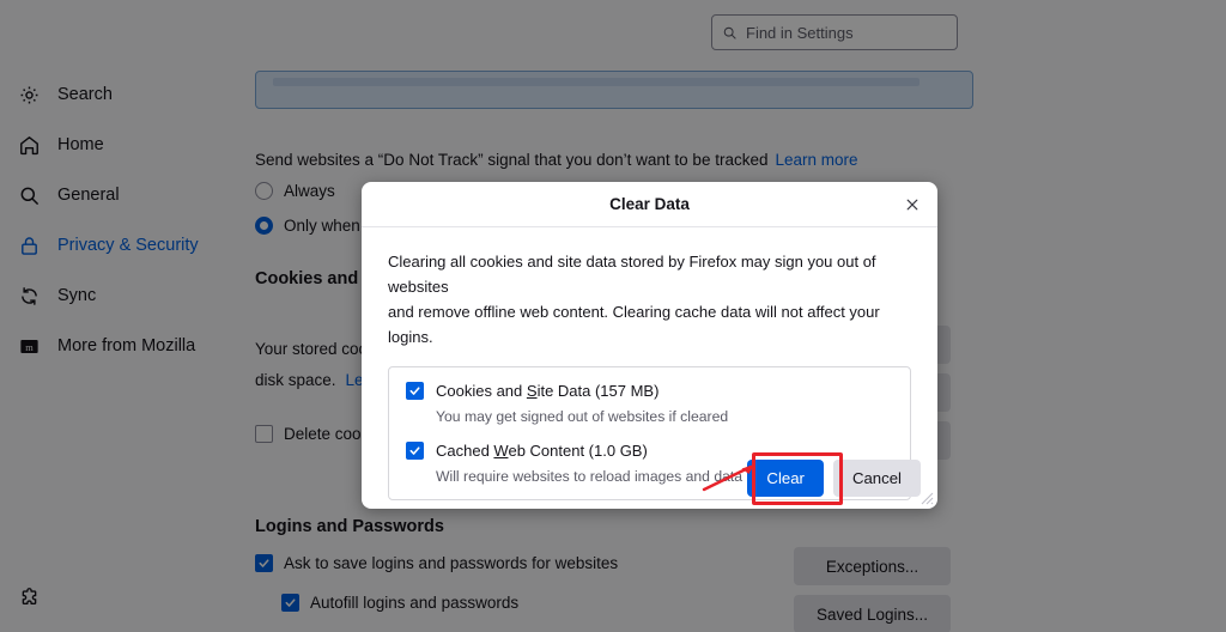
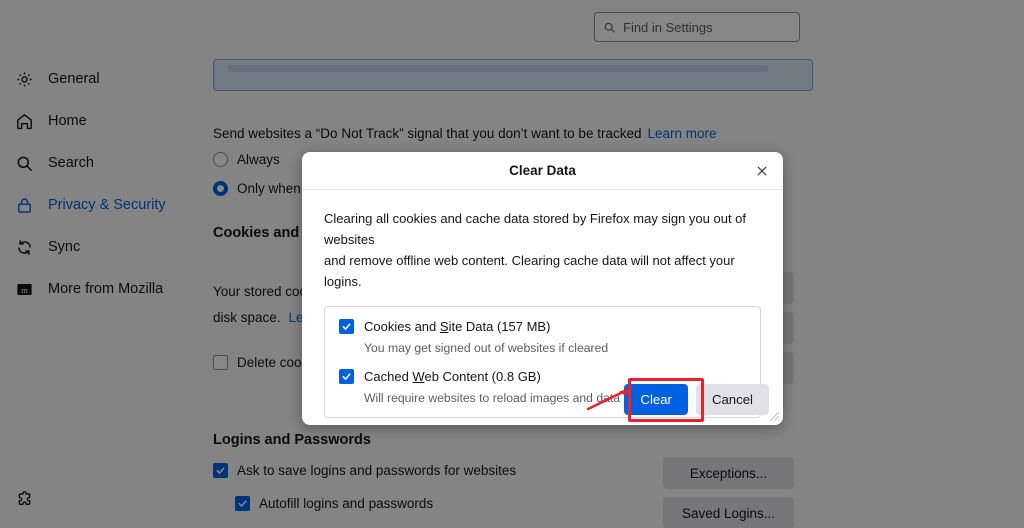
- Search
+ General
  Home
- General
+ Search
  Privacy & Security
  Sync
  m
  More from Mozilla
  Find in Settings
  Send websites a “Do Not Track” signal that you don’t want to be tracked Learn more
  Always
  Only when
  Cookies and
  Your stored co
  disk space. Le
  Delete coo
  Logins and Passwords
  Ask to save logins and passwords for websites
  Autofill logins and passwords
  Exceptions...
  Saved Logins...
  Clear Data
- Clearing all cookies and site data stored by Firefox may sign you out of websites
+ Clearing all cookies and cache data stored by Firefox may sign you out of websites
  and remove offline web content. Clearing cache data will not affect your logins.
  Cookies and Site Data (157 MB)
  You may get signed out of websites if cleared
- Cached Web Content (1.0 GB)
+ Cached Web Content (0.8 GB)
  Will require websites to reload images and daa
  Clear
  Cancel
